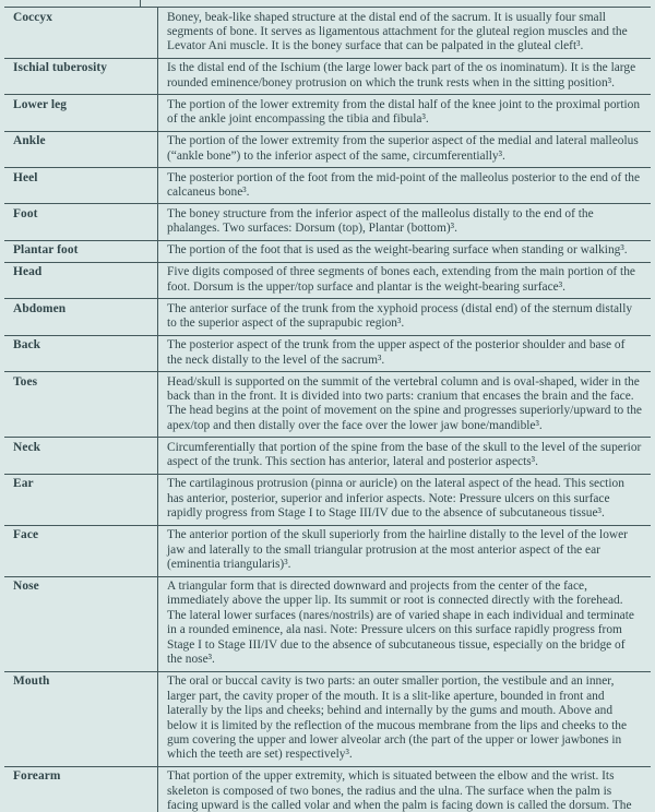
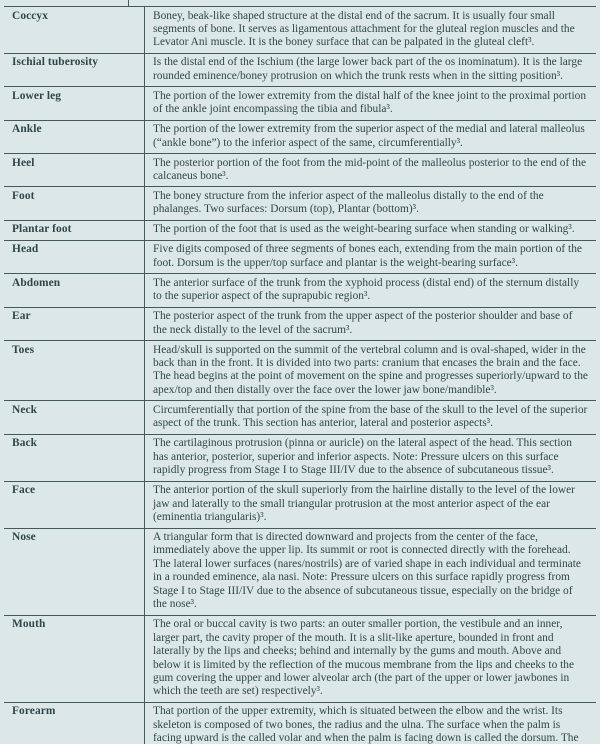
  Coccyx	Boney, beak-like shaped structure at the distal end of the sacrum. It is usually four small segments of bone. It serves as ligamentous attachment for the gluteal region muscles and the Levator Ani muscle. It is the boney surface that can be palpated in the gluteal cleft³.
  Ischial tuberosity	Is the distal end of the Ischium (the large lower back part of the os inominatum). It is the large rounded eminence/boney protrusion on which the trunk rests when in the sitting position³.
  Lower leg	The portion of the lower extremity from the distal half of the knee joint to the proximal portion of the ankle joint encompassing the tibia and fibula³.
  Ankle	The portion of the lower extremity from the superior aspect of the medial and lateral malleolus (“ankle bone”) to the inferior aspect of the same, circumferentially³.
  Heel	The posterior portion of the foot from the mid-point of the malleolus posterior to the end of the calcaneus bone³.
  Foot	The boney structure from the inferior aspect of the malleolus distally to the end of the phalanges. Two surfaces: Dorsum (top), Plantar (bottom)³.
  Plantar foot	The portion of the foot that is used as the weight-bearing surface when standing or walking³.
  Head	Five digits composed of three segments of bones each, extending from the main portion of the foot. Dorsum is the upper/top surface and plantar is the weight-bearing surface³.
  Abdomen	The anterior surface of the trunk from the xyphoid process (distal end) of the sternum distally to the superior aspect of the suprapubic region³.
- Back	The posterior aspect of the trunk from the upper aspect of the posterior shoulder and base of the neck distally to the level of the sacrum³.
+ Ear	The posterior aspect of the trunk from the upper aspect of the posterior shoulder and base of the neck distally to the level of the sacrum³.
  Toes	Head/skull is supported on the summit of the vertebral column and is oval-shaped, wider in the back than in the front. It is divided into two parts: cranium that encases the brain and the face. The head begins at the point of movement on the spine and progresses superiorly/upward to the apex/top and then distally over the face over the lower jaw bone/mandible³.
  Neck	Circumferentially that portion of the spine from the base of the skull to the level of the superior aspect of the trunk. This section has anterior, lateral and posterior aspects³.
- Ear	The cartilaginous protrusion (pinna or auricle) on the lateral aspect of the head. This section has anterior, posterior, superior and inferior aspects. Note: Pressure ulcers on this surface rapidly progress from Stage I to Stage III/IV due to the absence of subcutaneous tissue³.
+ Back	The cartilaginous protrusion (pinna or auricle) on the lateral aspect of the head. This section has anterior, posterior, superior and inferior aspects. Note: Pressure ulcers on this surface rapidly progress from Stage I to Stage III/IV due to the absence of subcutaneous tissue³.
  Face	The anterior portion of the skull superiorly from the hairline distally to the level of the lower jaw and laterally to the small triangular protrusion at the most anterior aspect of the ear (eminentia triangularis)³.
  Nose	A triangular form that is directed downward and projects from the center of the face, immediately above the upper lip. Its summit or root is connected directly with the forehead. The lateral lower surfaces (nares/nostrils) are of varied shape in each individual and terminate in a rounded eminence, ala nasi. Note: Pressure ulcers on this surface rapidly progress from Stage I to Stage III/IV due to the absence of subcutaneous tissue, especially on the bridge of the nose³.
  Mouth	The oral or buccal cavity is two parts: an outer smaller portion, the vestibule and an inner, larger part, the cavity proper of the mouth. It is a slit-like aperture, bounded in front and laterally by the lips and cheeks; behind and internally by the gums and mouth. Above and below it is limited by the reflection of the mucous membrane from the lips and cheeks to the gum covering the upper and lower alveolar arch (the part of the upper or lower jawbones in which the teeth are set) respectively³.
  Forearm	That portion of the upper extremity, which is situated between the elbow and the wrist. Its skeleton is composed of two bones, the radius and the ulna. The surface when the palm is facing upward is the called volar and when the palm is facing down is called the dorsum. The
